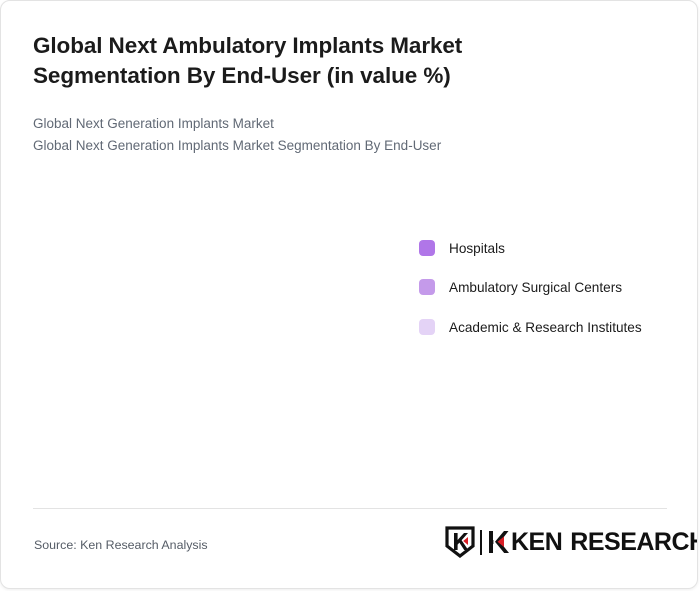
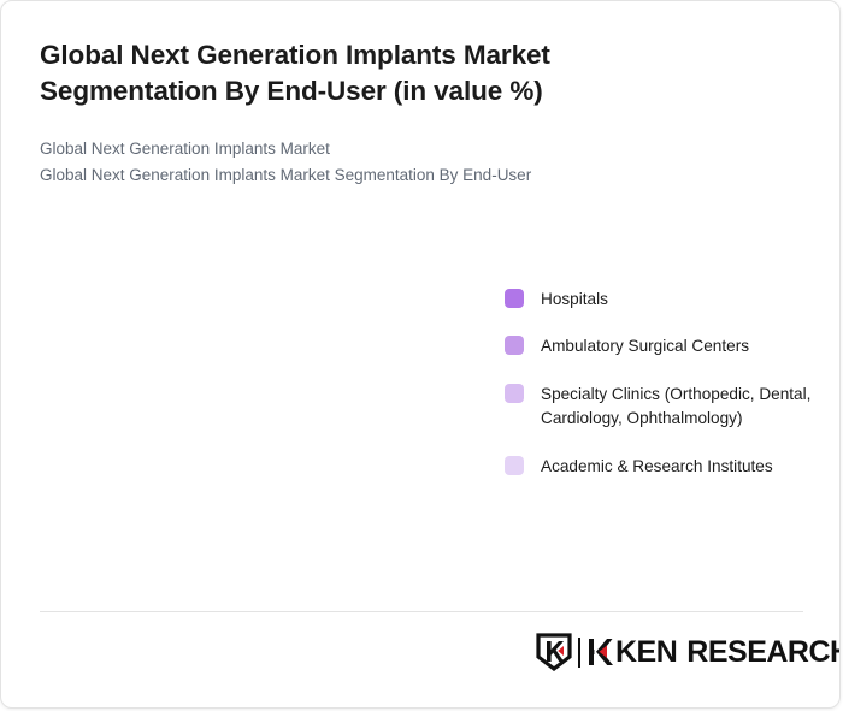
- Global Next Ambulatory Implants Market Segmentation By End-User (in value %)
+ Global Next Generation Implants Market Segmentation By End-User (in value %)
  Global Next Generation Implants Market
  Global Next Generation Implants Market Segmentation By End-User
  Hospitals
  Ambulatory Surgical Centers
+ Specialty Clinics (Orthopedic, Dental, Cardiology, Ophthalmology)
  Academic & Research Institutes
- Source: Ken Research Analysis
  KEN
  RESEARC
